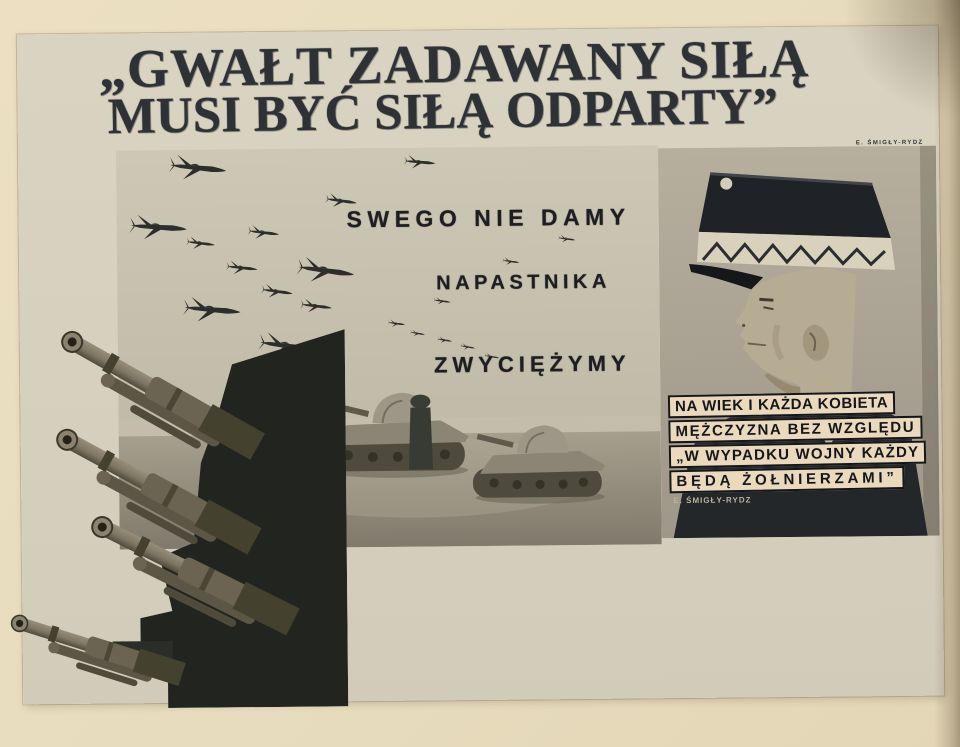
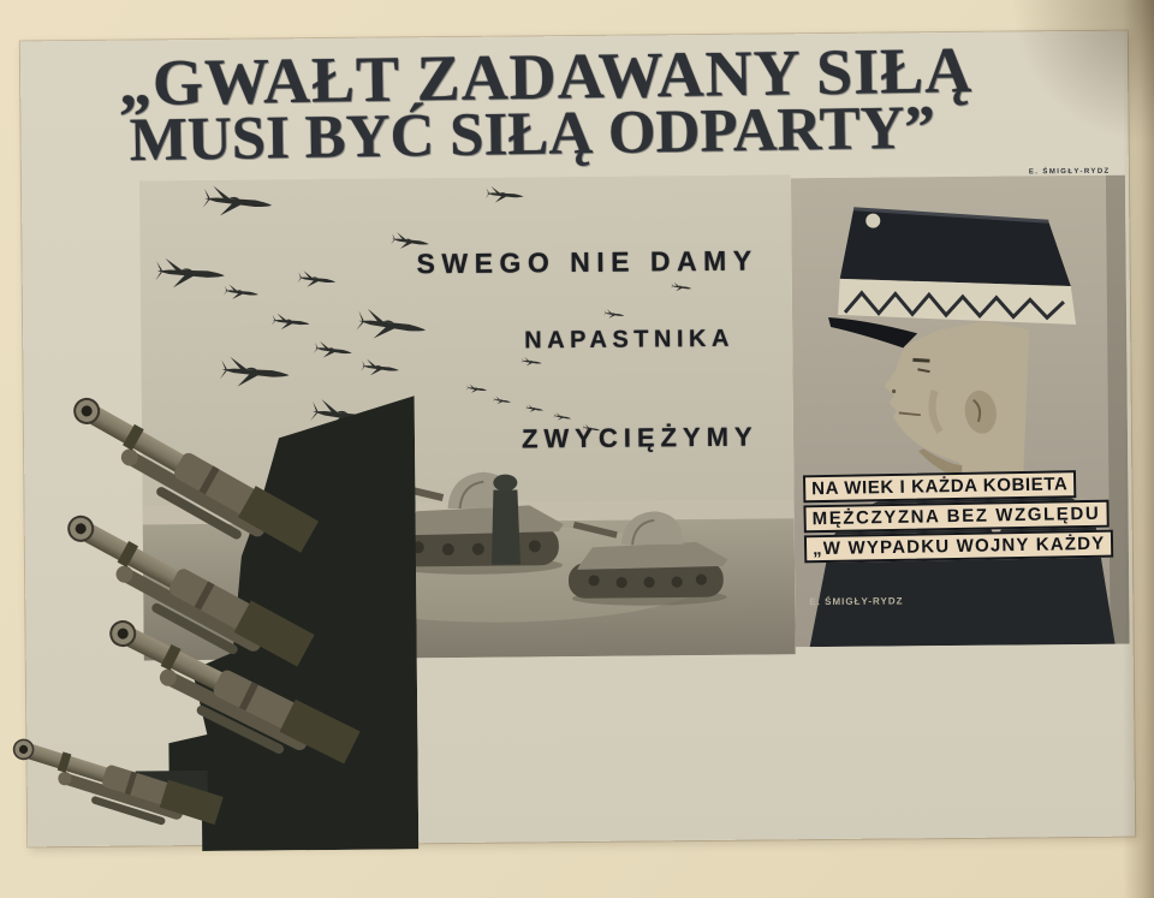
  „GWAŁT ZADAWANY SIŁĄ
  MUSI BYĆ SIŁĄ ODPARTY”
  SWEGO NIE DAMY
  NAPASTNIKA
  ZWYCIĘŻYMY
  NA WIEK I KAŻDA KOBIETA
  MĘŻCZYZNA BEZ WZGLĘDU
  „W WYPADKU WOJNY KAŻDY
- BĘDĄ ŻOŁNIERZAMI”
  E. ŚMIGŁY-RYDZ
